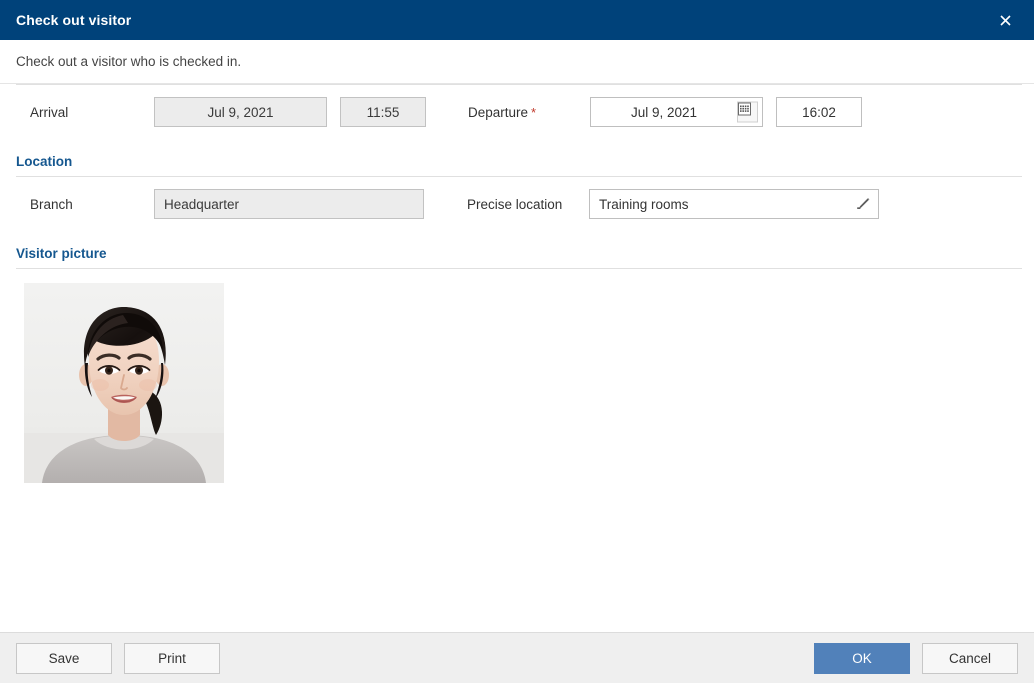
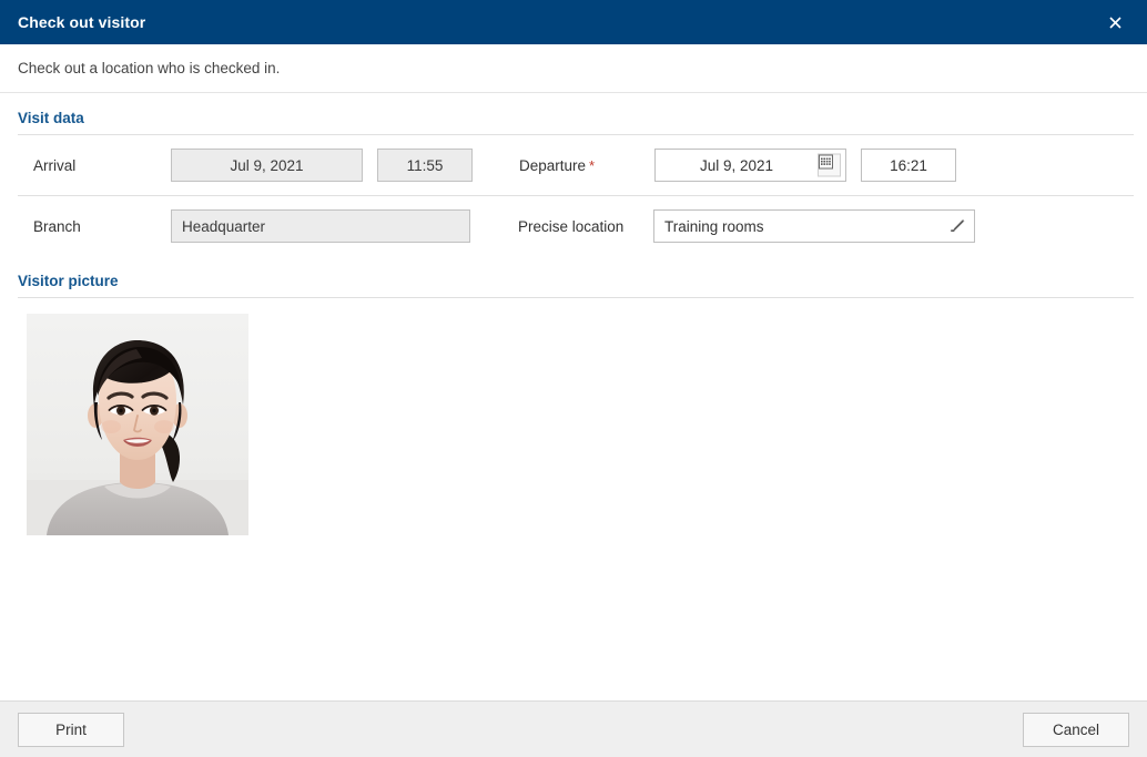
  Check out visitor
- Check out a visitor who is checked in.
+ Check out a location who is checked in.
+ Visit data
  Arrival
  Jul 9, 2021
  11:55
  Departure *
  Jul 9, 2021
- 16:02
+ 16:21
- Location
  Branch
  Headquarter
  Precise location
  Training rooms
  Visitor picture
- Save
  Print
- OK
  Cancel
